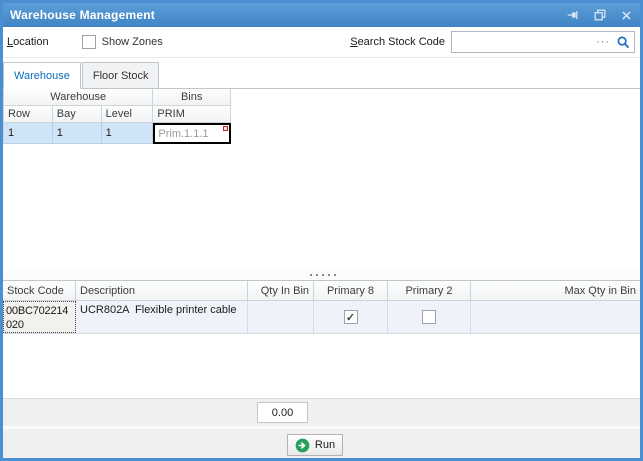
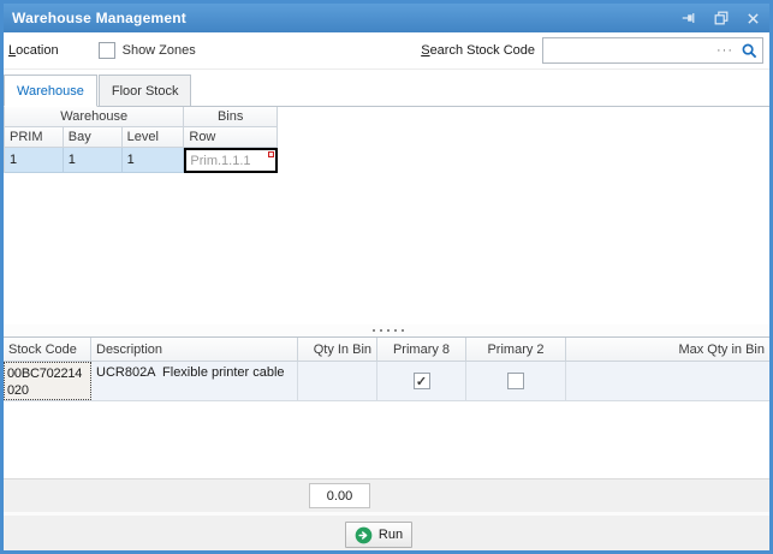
  Warehouse Management
  Location
  Show Zones
  Search Stock Code
  ···
  Warehouse
  Floor Stock
  Warehouse
  Bins
- Row
+ PRIM
  Bay
  Level
- PRIM
+ Row
  1
  1
  1
  Prim.1.1.1
  Stock Code
  Description
  Qty In Bin
  Primary 8
  Primary 2
  Max Qty in Bin
  00BC702214020
  UCR802A Flexible printer cable
  ✓
  0.00
  Run
